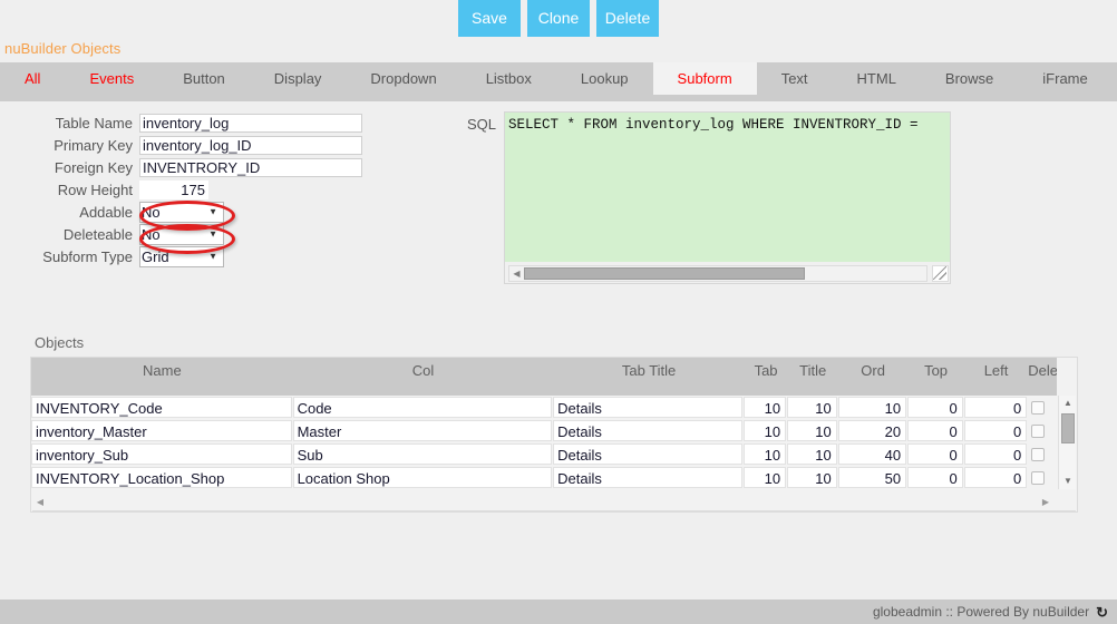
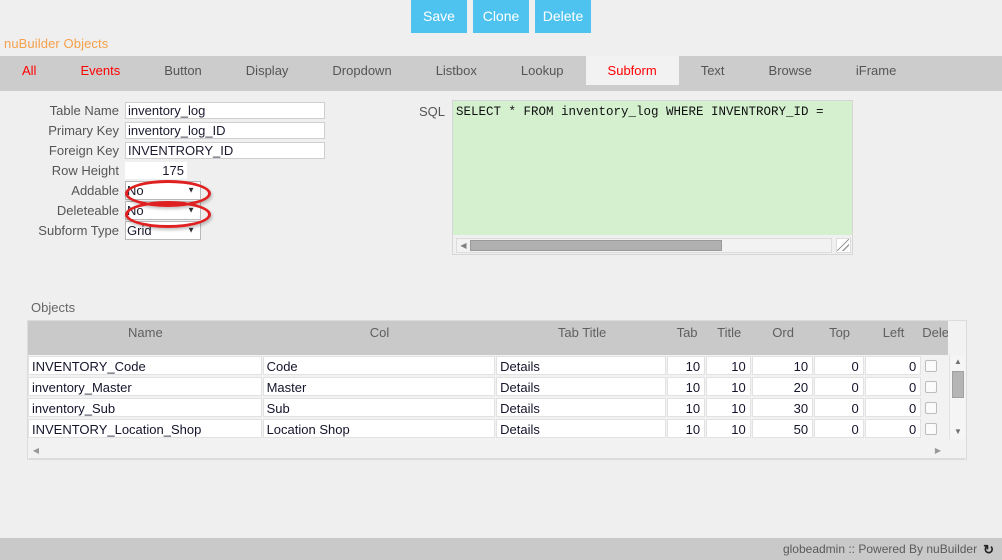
  Save
  Clone
  Delete
  nuBuilder Objects
  All
  Events
  Button
  Display
  Dropdown
  Listbox
  Lookup
  Subform
  Text
- HTML
  Browse
  iFrame
  Table Name
  inventory_log
  Primary Key
  inventory_log_ID
  Foreign Key
  INVENTRORY_ID
  Row Height
  175
  Addable
  No
  ▼
  Deleteable
  No
  ▼
  Subform Type
  Grid
  ▼
  SQL
  SELECT * FROM inventory_log WHERE INVENTRORY_ID =
  ◀
  Objects
  Name
  Col
  Tab Title
  Tab
  Title
  Ord
  Top
  Left
  INVENTORY_Code
  Code
  Details
  10
  10
  10
  0
  0
  inventory_Master
  Master
  Details
  10
  10
  20
  0
  0
  inventory_Sub
  Sub
  Details
  10
  10
- 40
+ 30
  0
  0
  INVENTORY_Location_Shop
  Location Shop
  Details
  10
  10
  50
  0
  0
  ▲
  ▼
  ◀
  ▶
  globeadmin :: Powered By nuBuilder
  ↻
